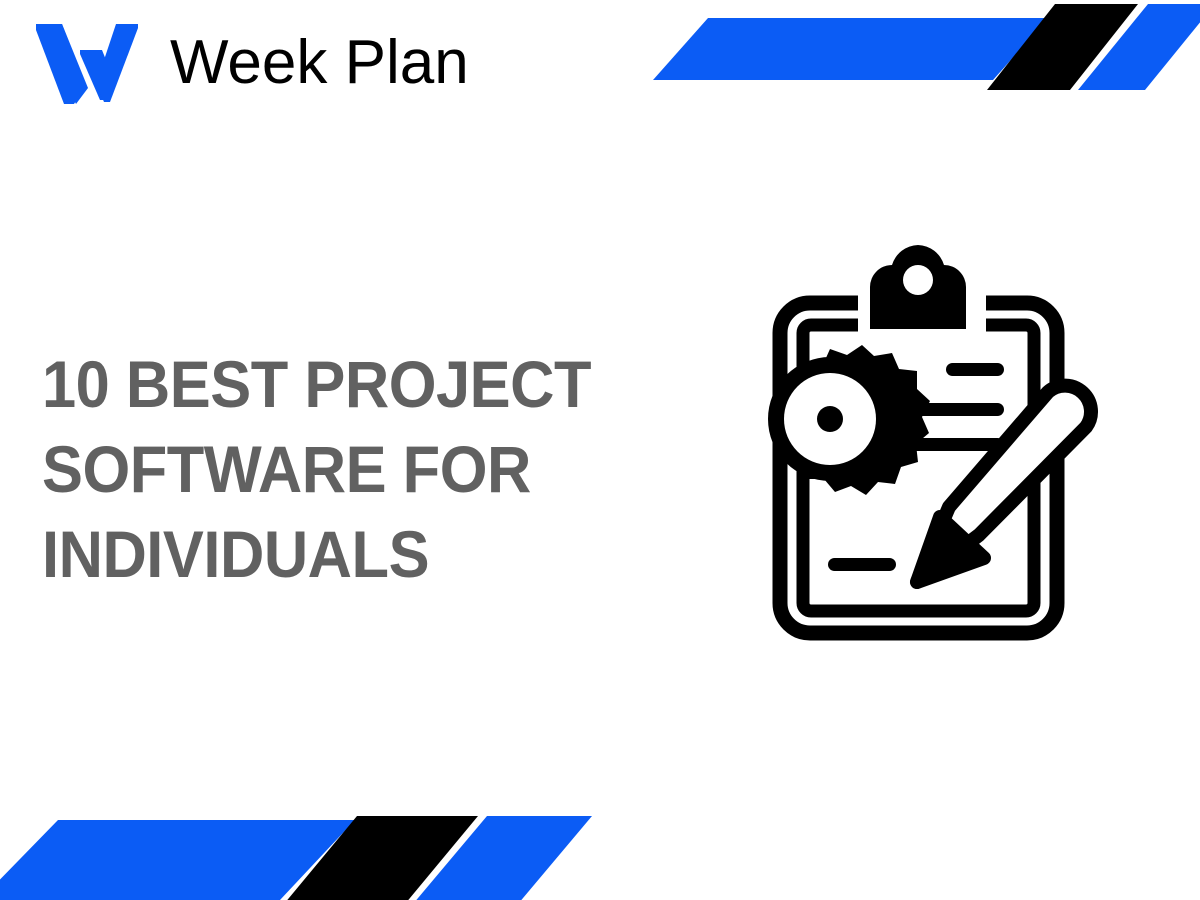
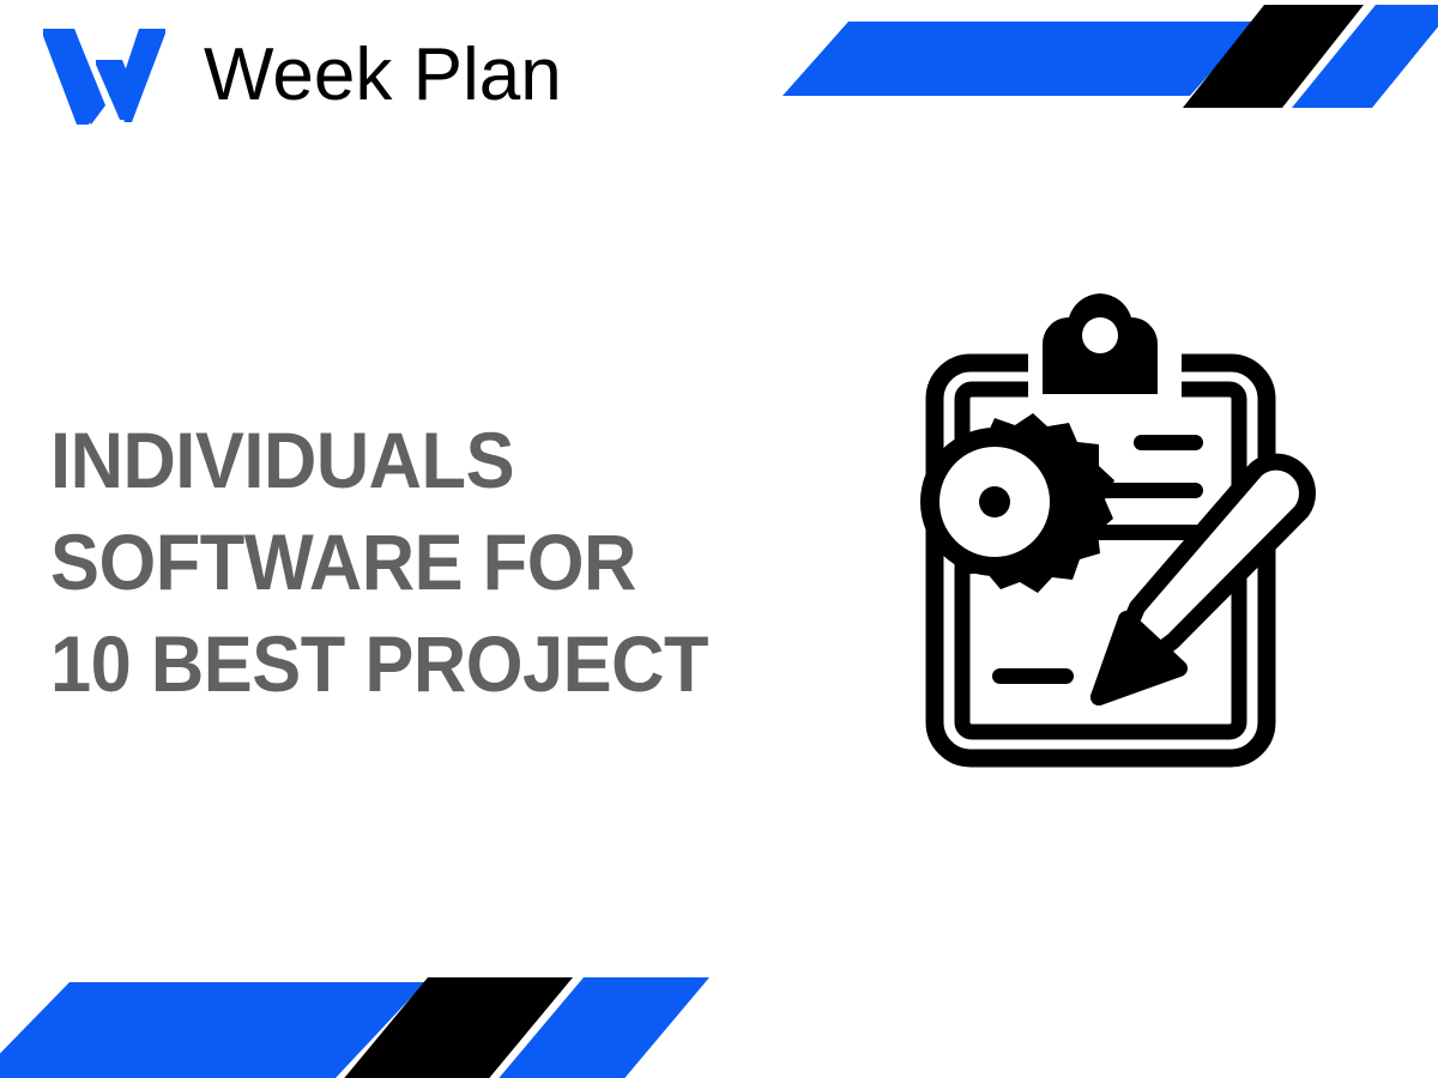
  Week Plan
- 10 BEST PROJECT
+ INDIVIDUALS
  SOFTWARE FOR
- INDIVIDUALS
+ 10 BEST PROJECT
